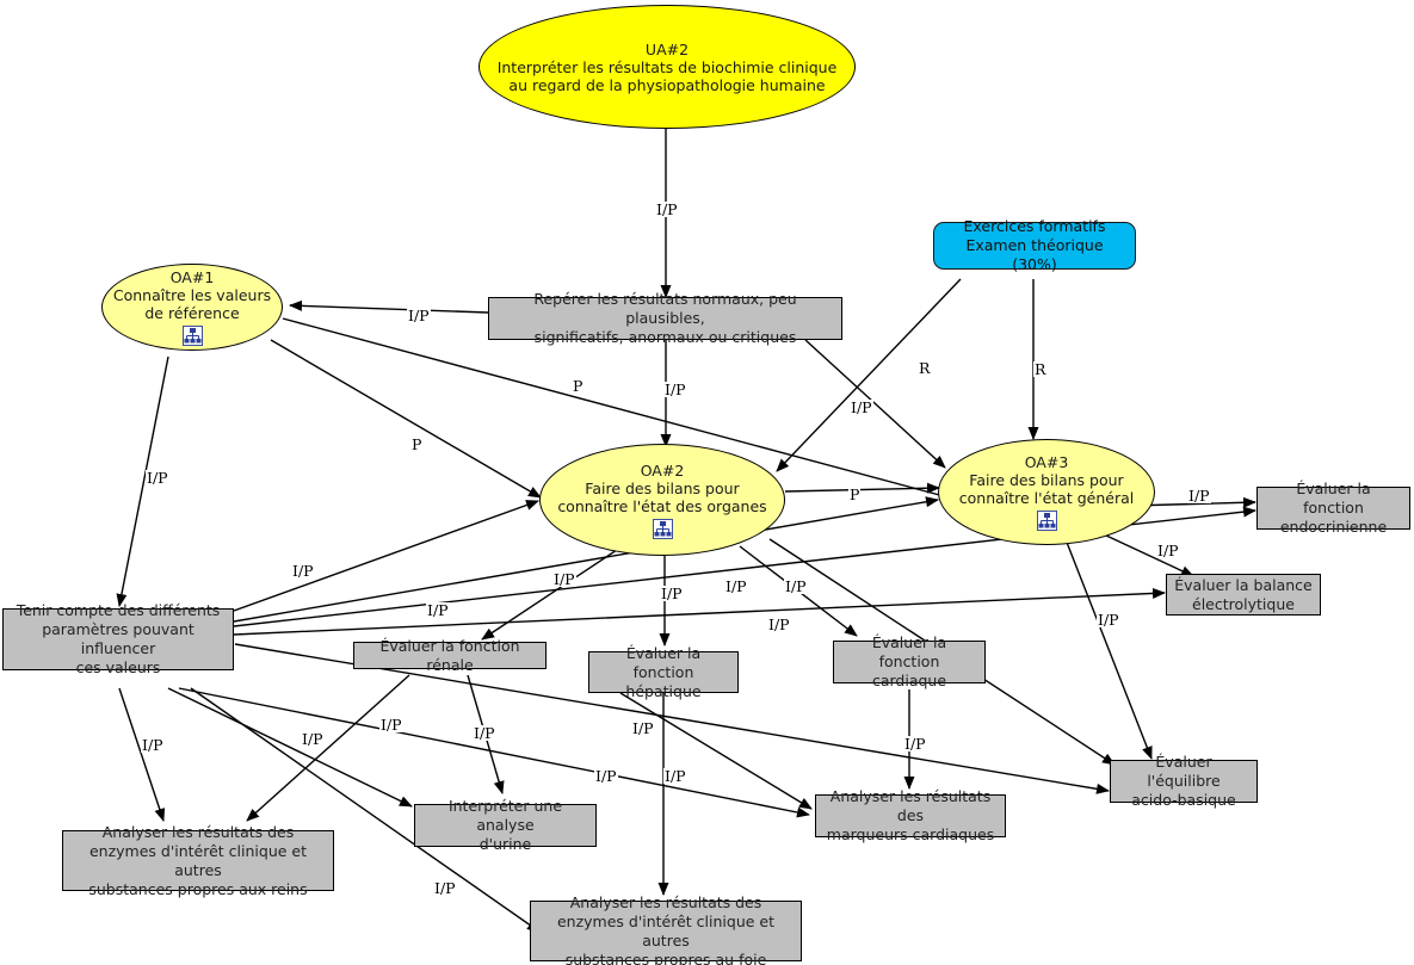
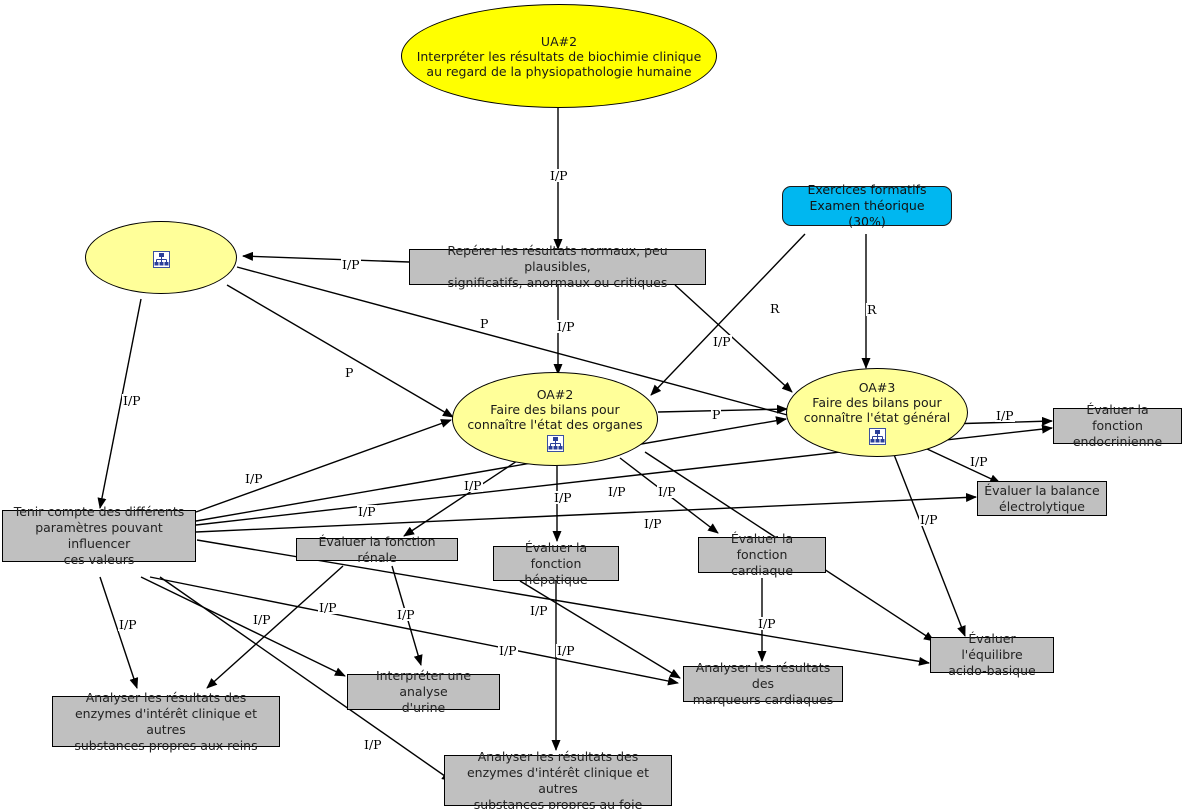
  UA#2
  Interpréter les résultats de biochimie clinique
  au regard de la physiopathologie humaine
- OA#1
- Connaître les valeurs
- de référence
  OA#2
  Faire des bilans pour
  connaître l'état des organes
  OA#3
  Faire des bilans pour
  connaître l'état général
  Repérer les résultats normaux, peu plausibles,
  significatifs, anormaux ou critiques
  Exercices formatifs
  Examen théorique (30%)
  Tenir compte des différents
  paramètres pouvant influencer
  ces valeurs
  Évaluer la fonction rénale
  Évaluer la fonction
  hépatique
  Évaluer la fonction
  cardiaque
  Évaluer la fonction
  endocrinienne
  Évaluer la balance
  électrolytique
  Évaluer l'équilibre
  acido-basique
  Interpréter une analyse
  d'urine
  Analyser les résultats des
  enzymes d'intérêt clinique et autres
  substances propres aux reins
  Analyser les résultats des
  enzymes d'intérêt clinique et autres
  substances propres au foie
  Analyser les résultats des
  marqueurs cardiaques
  I/P
  I/P
  I/P
  P
  P
  I/P
  R
  R
  I/P
  P
  I/P
  I/P
  I/P
  I/P
  I/P
  I/P
  I/P
  I/P
  I/P
  I/P
  I/P
  I/P
  I/P
  I/P
  I/P
  I/P
  I/P
  I/P
  I/P
